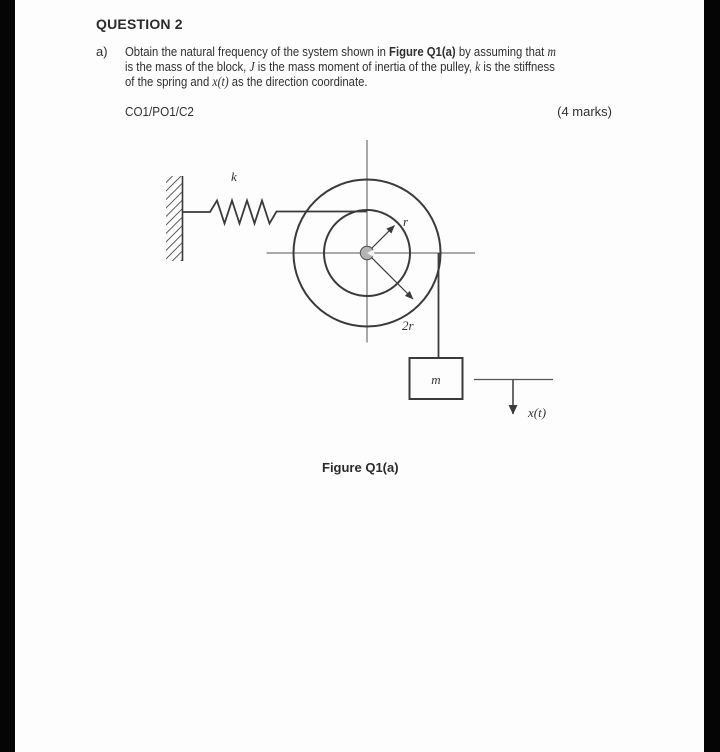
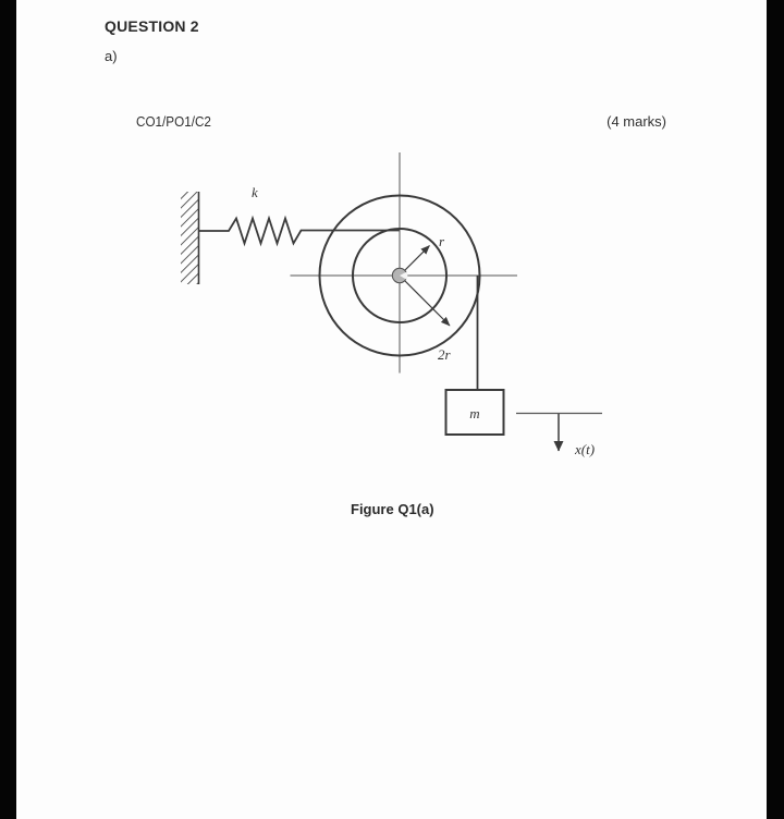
  QUESTION 2
  a)
- Obtain the natural frequency of the system shown in Figure Q1(a) by assuming that m
- is the mass of the block, J is the mass moment of inertia of the pulley, k is the stiffness
- of the spring and x(t) as the direction coordinate.
  CO1/PO1/C2
  (4 marks)
  k
  r
  2r
  m
  x(t)
  Figure Q1(a)
